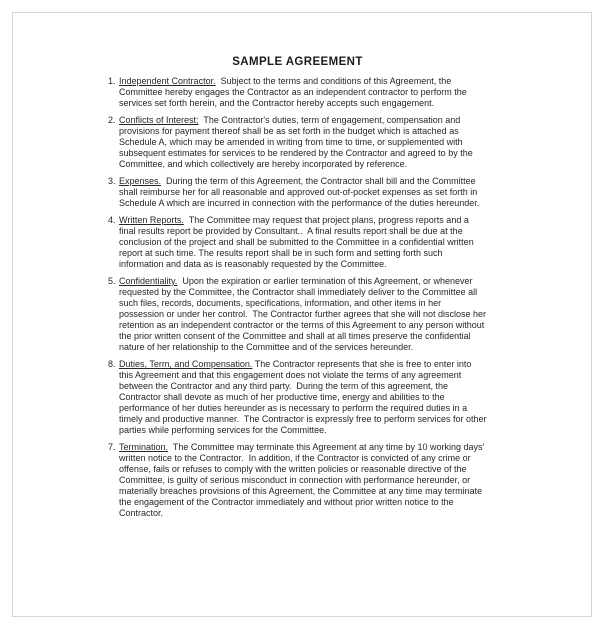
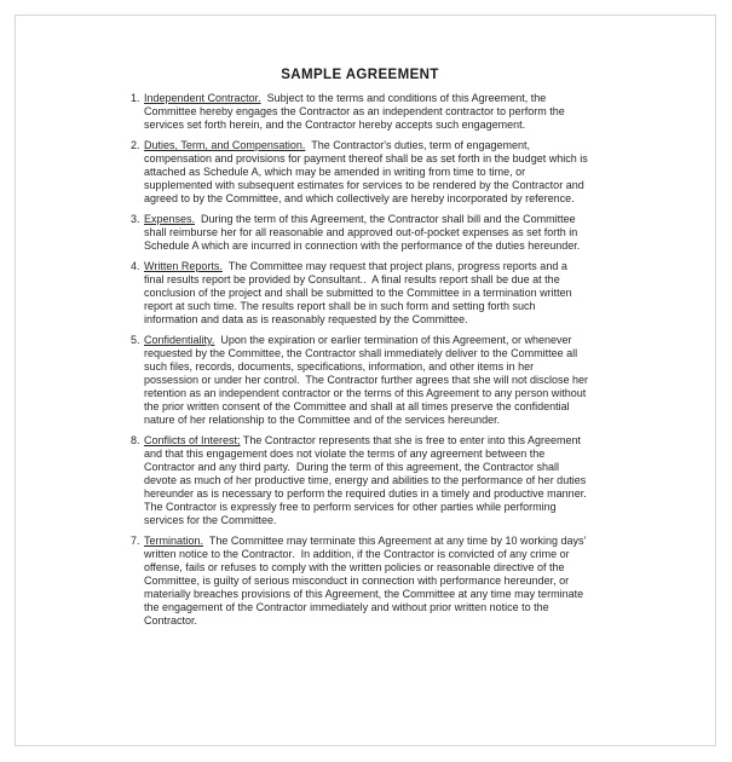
  SAMPLE AGREEMENT
  1.
  Independent Contractor. Subject to the terms and conditions of this Agreement, the Committee hereby engages the Contractor as an independent contractor to perform the services set forth herein, and the Contractor hereby accepts such engagement.
  2.
- Conflicts of Interest; The Contractor's duties, term of engagement, compensation and provisions for payment thereof shall be as set forth in the budget which is attached as Schedule A, which may be amended in writing from time to time, or supplemented with subsequent estimates for services to be rendered by the Contractor and agreed to by the Committee, and which collectively are hereby incorporated by reference.
+ Duties, Term, and Compensation. The Contractor's duties, term of engagement, compensation and provisions for payment thereof shall be as set forth in the budget which is attached as Schedule A, which may be amended in writing from time to time, or supplemented with subsequent estimates for services to be rendered by the Contractor and agreed to by the Committee, and which collectively are hereby incorporated by reference.
  3.
  Expenses. During the term of this Agreement, the Contractor shall bill and the Committee shall reimburse her for all reasonable and approved out-of-pocket expenses as set forth in Schedule A which are incurred in connection with the performance of the duties hereunder.
  4.
- Written Reports. The Committee may request that project plans, progress reports and a final results report be provided by Consultant.. A final results report shall be due at the conclusion of the project and shall be submitted to the Committee in a confidential written report at such time. The results report shall be in such form and setting forth such information and data as is reasonably requested by the Committee.
+ Written Reports. The Committee may request that project plans, progress reports and a final results report be provided by Consultant.. A final results report shall be due at the conclusion of the project and shall be submitted to the Committee in a termination written report at such time. The results report shall be in such form and setting forth such information and data as is reasonably requested by the Committee.
  5.
  Confidentiality. Upon the expiration or earlier termination of this Agreement, or whenever requested by the Committee, the Contractor shall immediately deliver to the Committee all such files, records, documents, specifications, information, and other items in her possession or under her control. The Contractor further agrees that she will not disclose her retention as an independent contractor or the terms of this Agreement to any person without the prior written consent of the Committee and shall at all times preserve the confidential nature of her relationship to the Committee and of the services hereunder.
  8.
- Duties, Term, and Compensation. The Contractor represents that she is free to enter into this Agreement and that this engagement does not violate the terms of any agreement between the Contractor and any third party. During the term of this agreement, the Contractor shall devote as much of her productive time, energy and abilities to the performance of her duties hereunder as is necessary to perform the required duties in a timely and productive manner. The Contractor is expressly free to perform services for other parties while performing services for the Committee.
+ Conflicts of Interest; The Contractor represents that she is free to enter into this Agreement and that this engagement does not violate the terms of any agreement between the Contractor and any third party. During the term of this agreement, the Contractor shall devote as much of her productive time, energy and abilities to the performance of her duties hereunder as is necessary to perform the required duties in a timely and productive manner. The Contractor is expressly free to perform services for other parties while performing services for the Committee.
  7.
  Termination. The Committee may terminate this Agreement at any time by 10 working days' written notice to the Contractor. In addition, if the Contractor is convicted of any crime or offense, fails or refuses to comply with the written policies or reasonable directive of the Committee, is guilty of serious misconduct in connection with performance hereunder, or materially breaches provisions of this Agreement, the Committee at any time may terminate the engagement of the Contractor immediately and without prior written notice to the Contractor.
